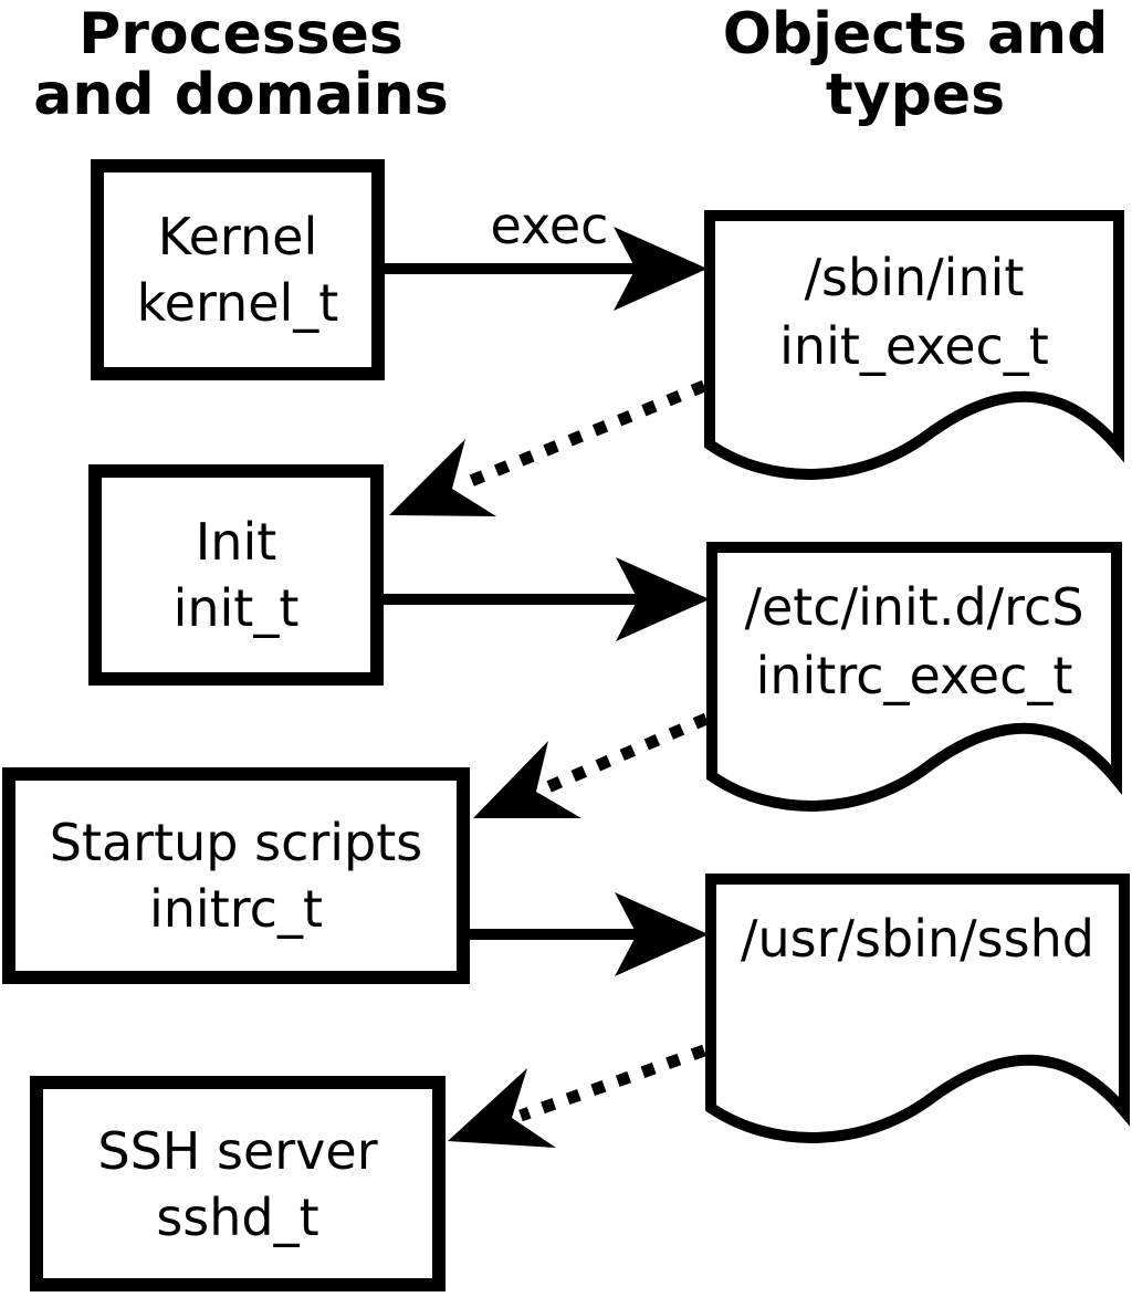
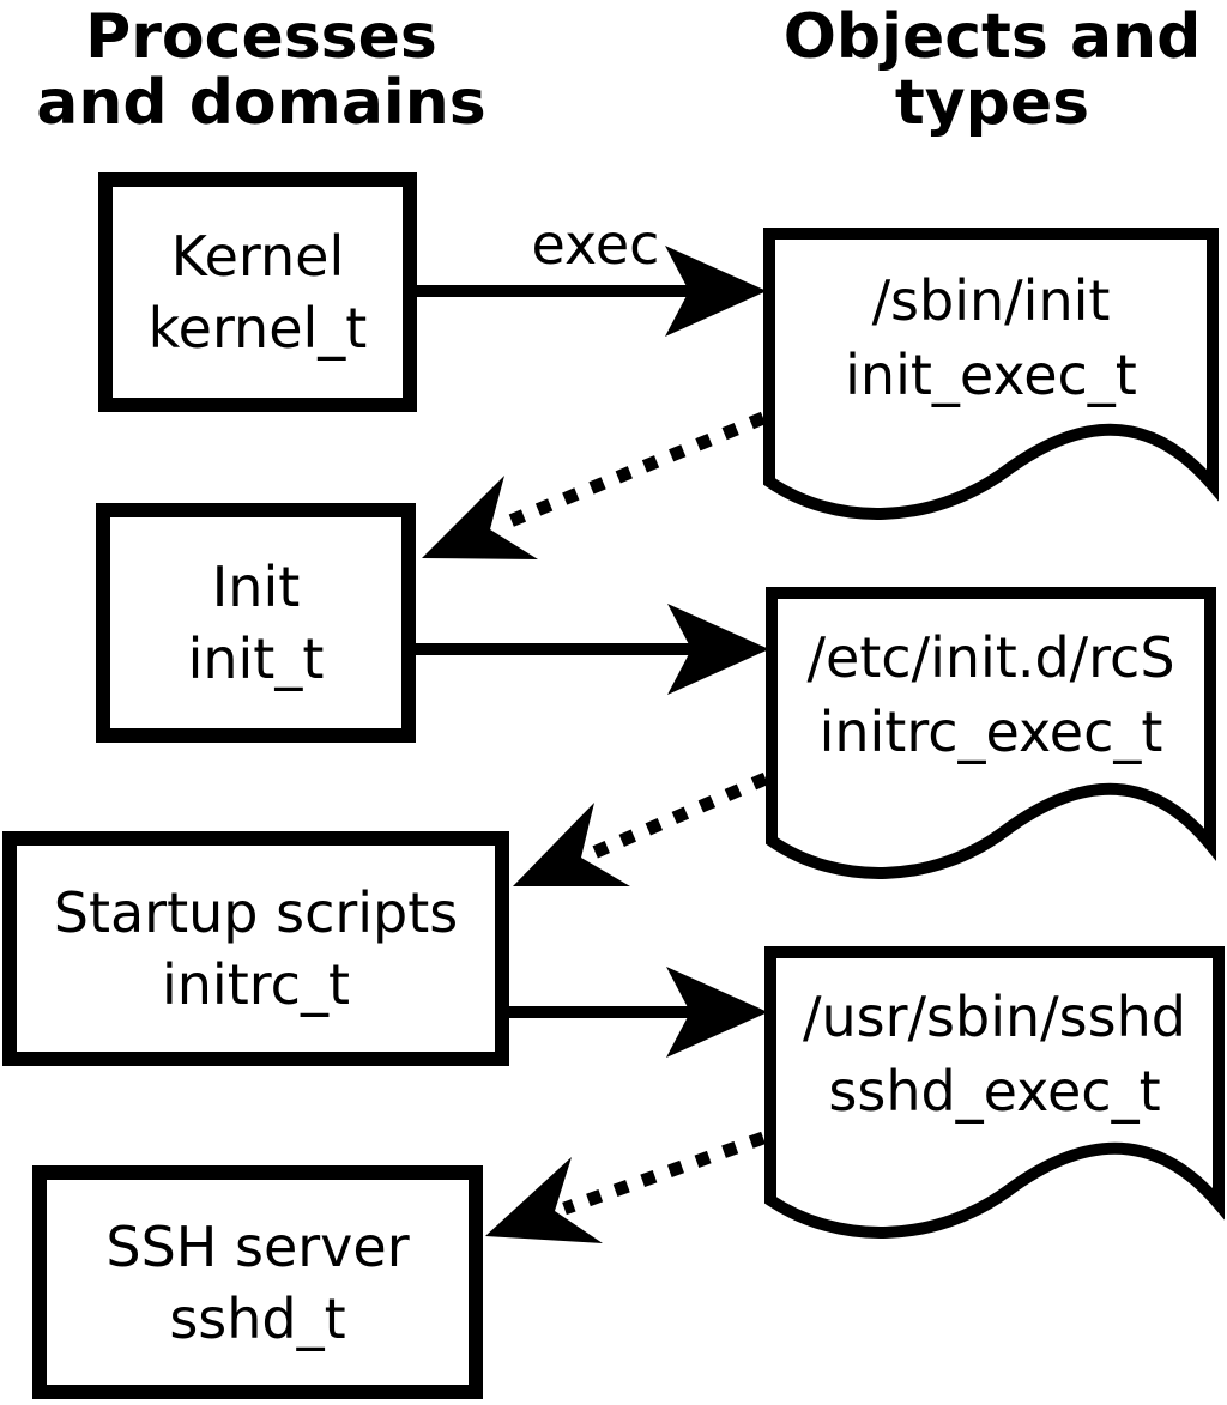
  Processes
  and domains
  Objects and
  types
  Kernel
  kernel_t
  Init
  init_t
  Startup scripts
  initrc_t
  SSH server
  sshd_t
  /sbin/init
  init_exec_t
  /etc/init.d/rcS
  initrc_exec_t
  /usr/sbin/sshd
+ sshd_exec_t
  exec
